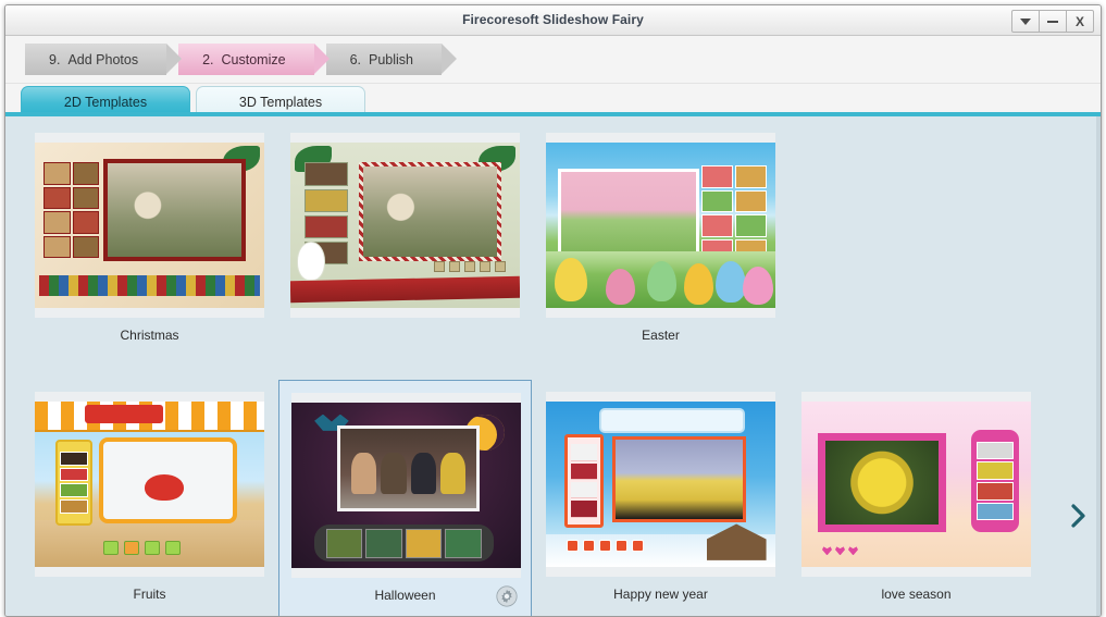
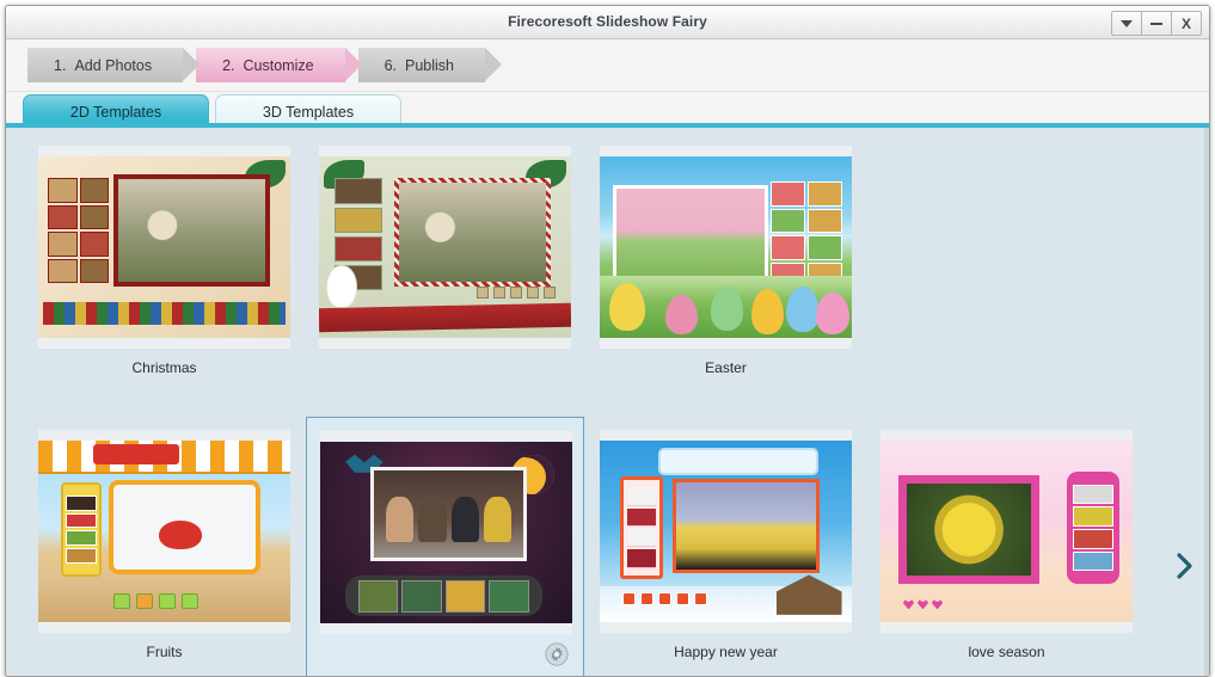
  Firecoresoft Slideshow Fairy
  X
- 9. Add Photos
+ 1. Add Photos
  2. Customize
  6. Publish
  2D Templates
  3D Templates
  Christmas
  Easter
  Fruits
- Halloween
  Happy new year
  love season
